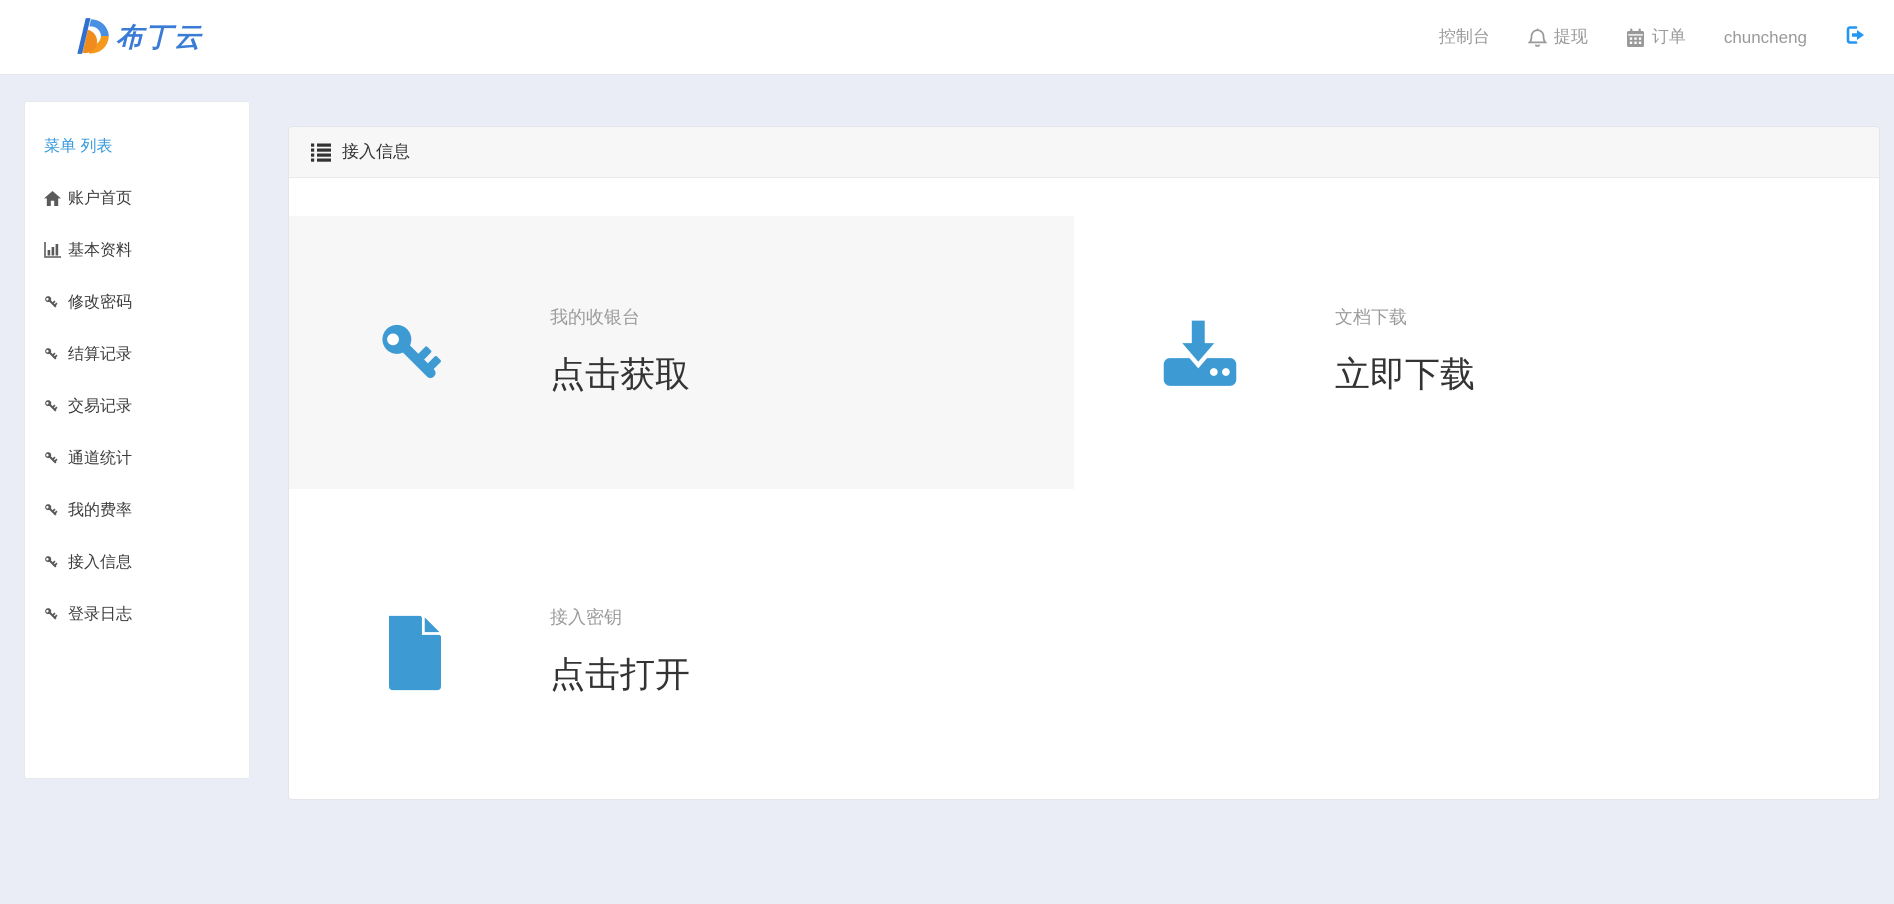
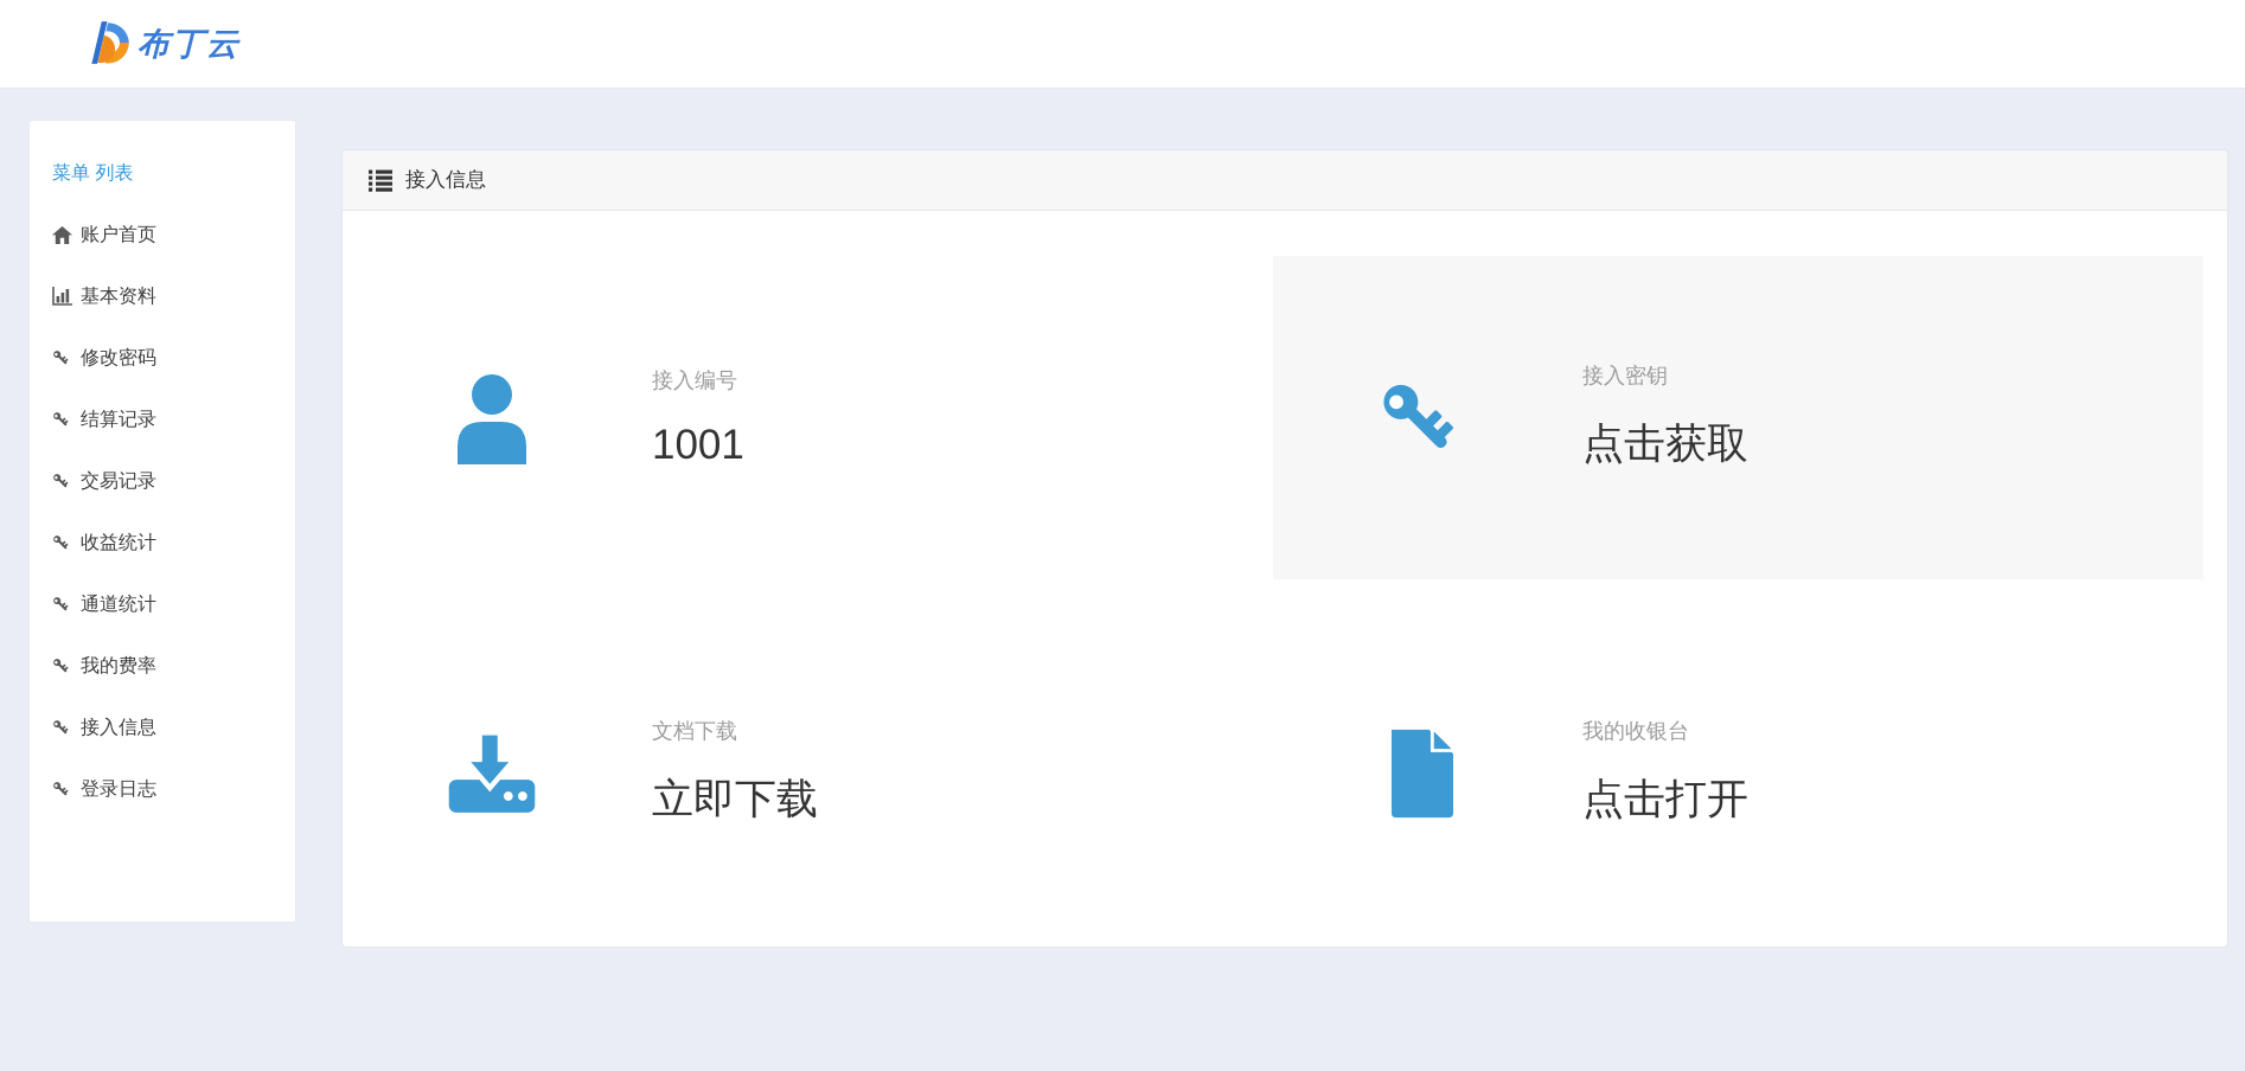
  布丁云
- 控制台
- 提现
- 订单
- chuncheng
  菜单 列表
  账户首页
  基本资料
  修改密码
  结算记录
  交易记录
+ 收益统计
  通道统计
  我的费率
  接入信息
  登录日志
  接入信息
+ 接入编号
+ 1001
- 我的收银台
+ 接入密钥
  点击获取
  文档下载
  立即下载
- 接入密钥
+ 我的收银台
  点击打开
